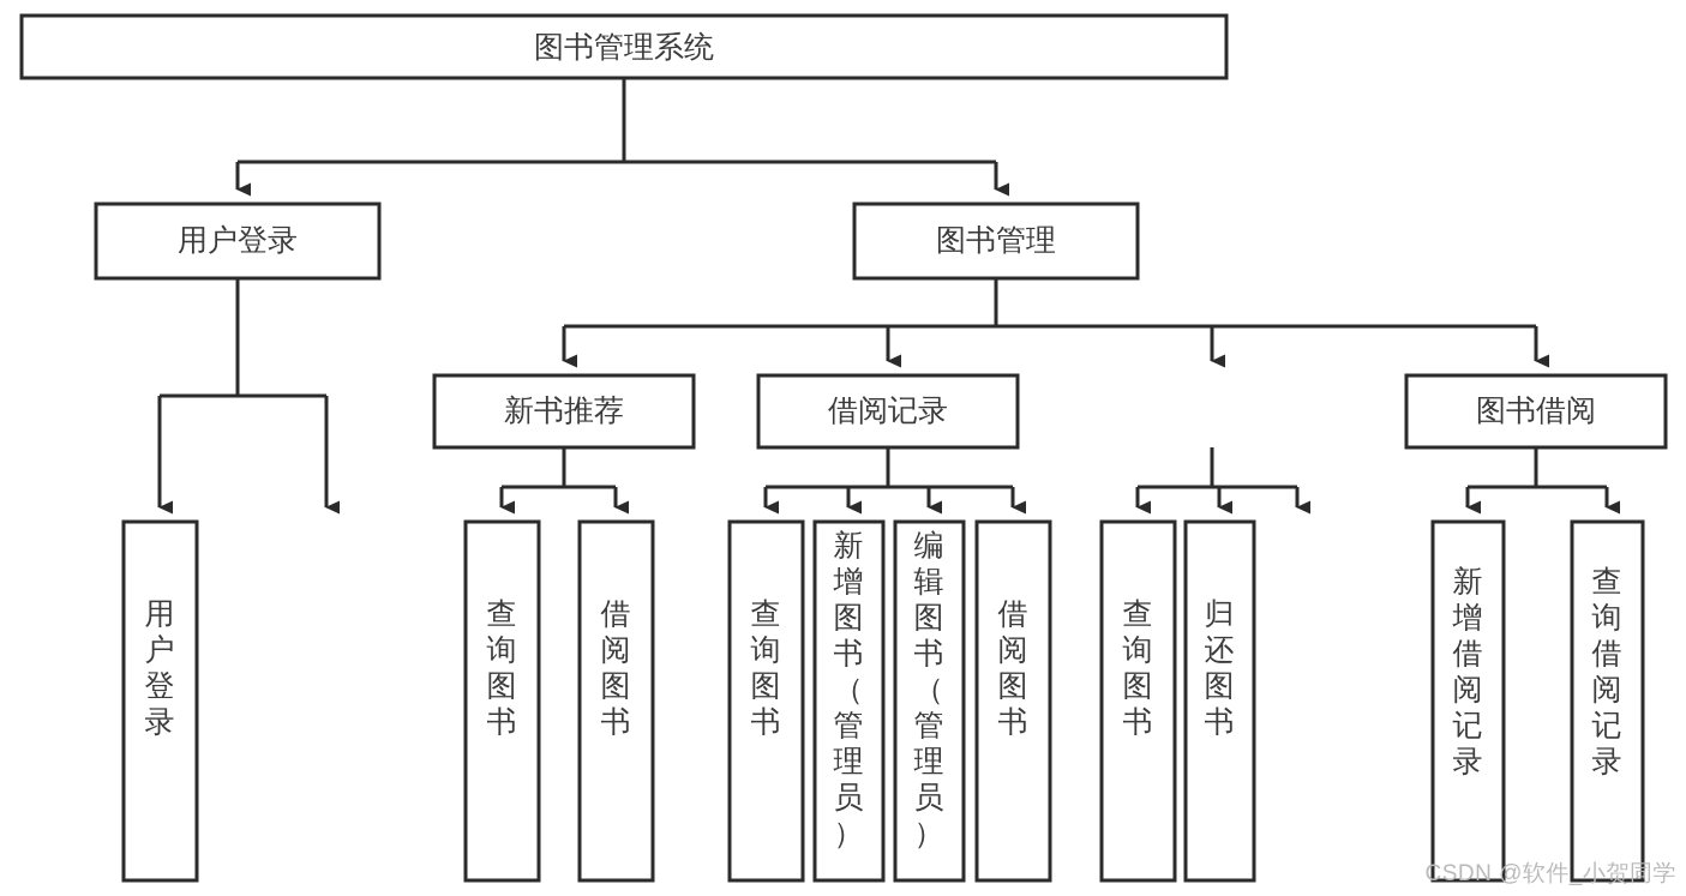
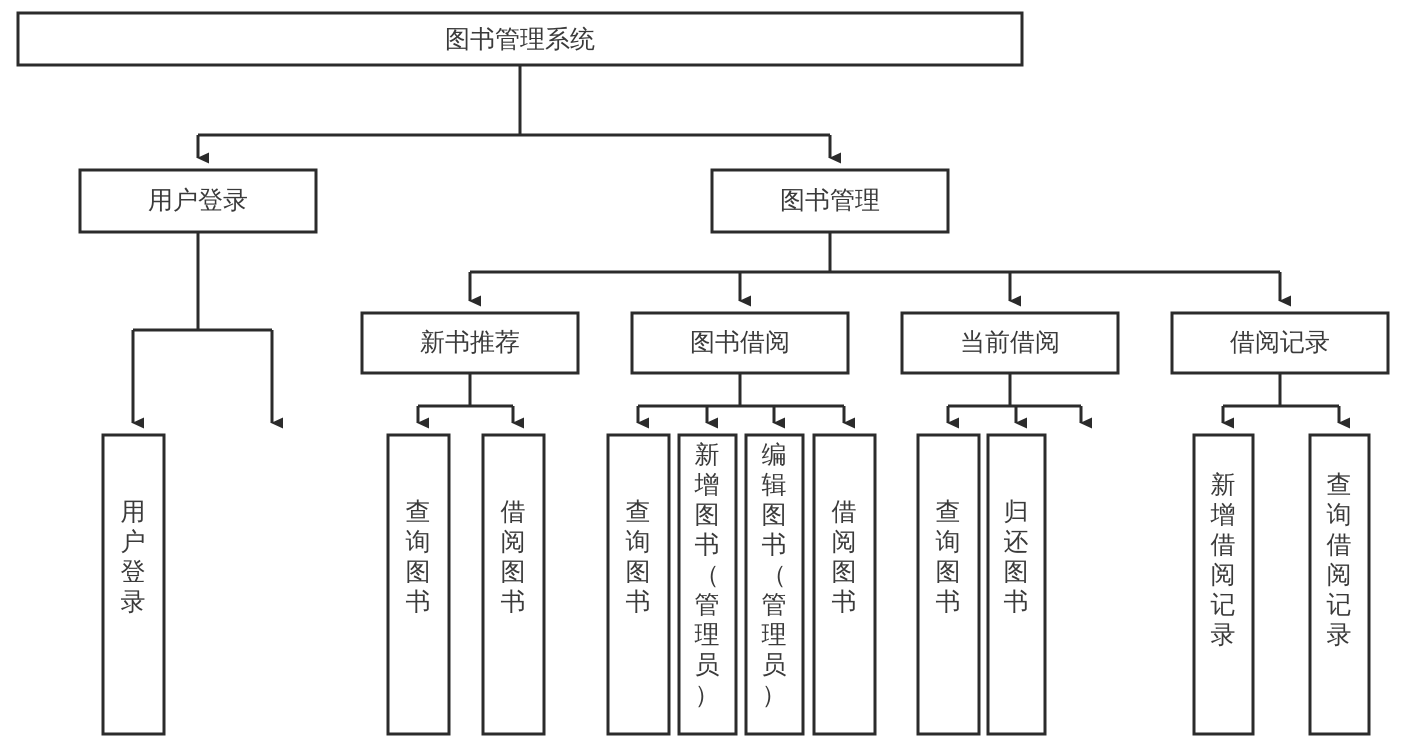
  图书管理系统
  用户登录
  图书管理
  新书推荐
- 借阅记录
+ 图书借阅
+ 当前借阅
- 图书借阅
+ 借阅记录
  用户登录
  查询图书
  借阅图书
  查询图书
  新增图书（管理员）
  编辑图书（管理员）
  借阅图书
  查询图书
  归还图书
  新增借阅记录
  查询借阅记录
- CSDN @软件_小贺同学
